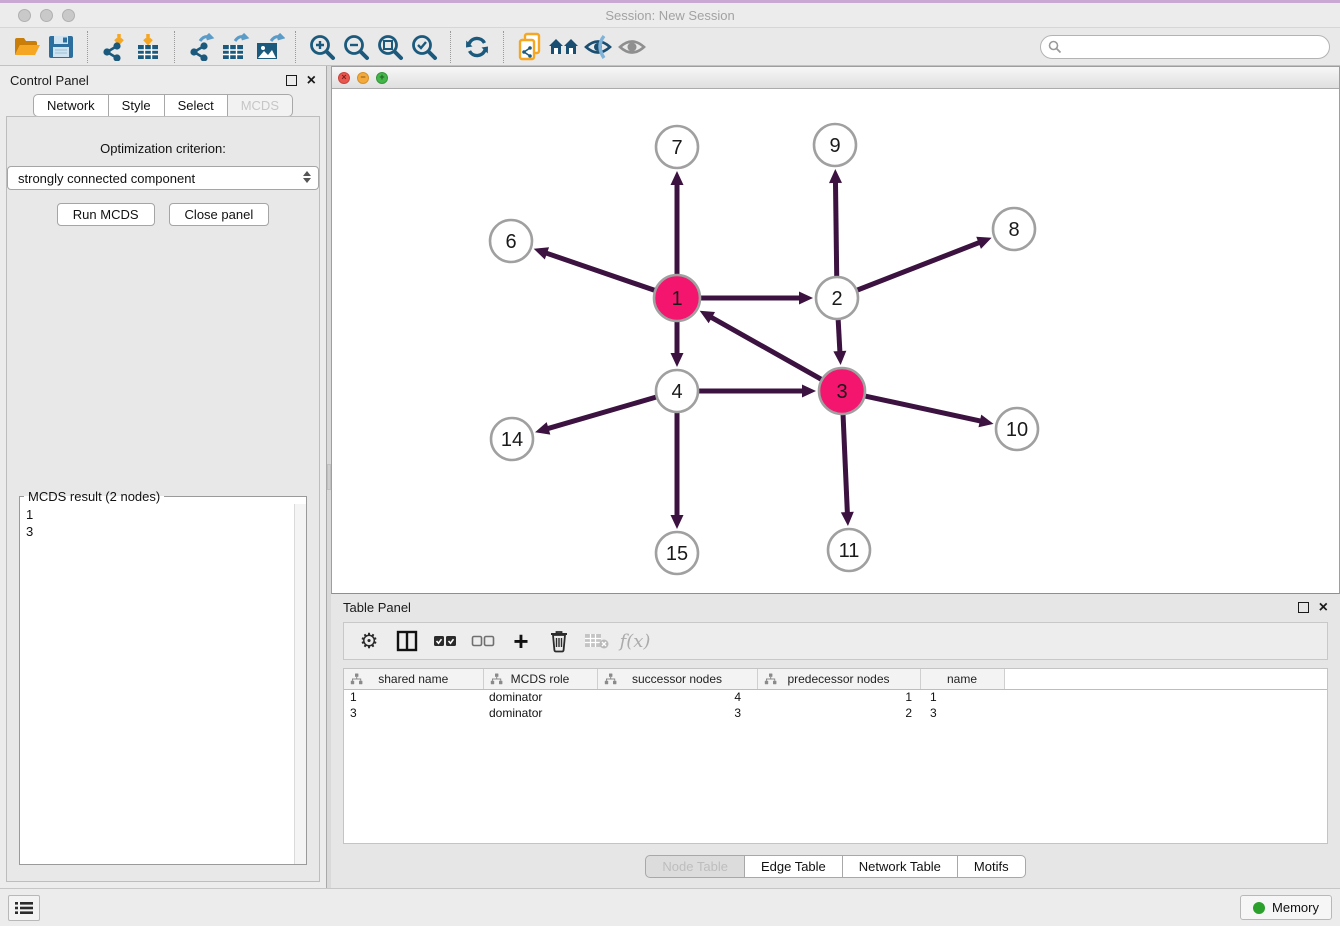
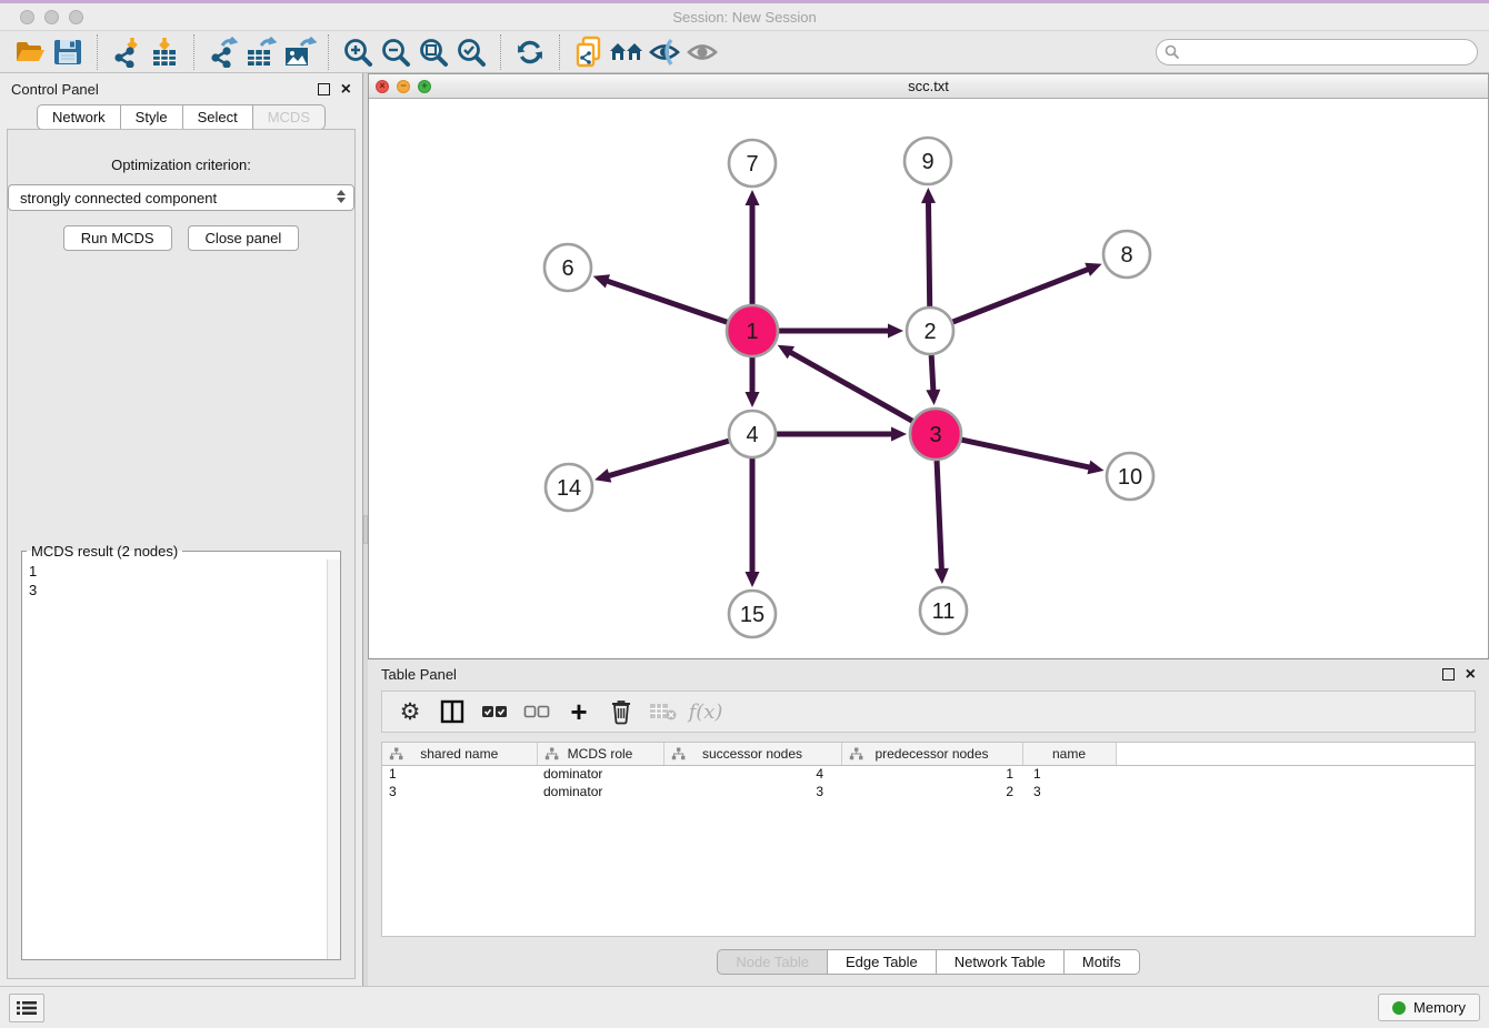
  Session: New Session
  Control Panel
  ×
  Network
  Style
  Select
  MCDS
  Optimization criterion:
  strongly connected component
  Run MCDS
  Close panel
  MCDS result (2 nodes)
  1
  3
  ×
  −
  +
+ scc.txt
  7
  9
  6
  8
  1
  2
  4
  3
  14
  10
  15
  11
  Table Panel
  ×
  ⚙
  +
  f(x)
  shared name	MCDS role	successor nodes	predecessor nodes	name
  1	dominator	4	1	1
  3	dominator	3	2	3
  Node Table
  Edge Table
  Network Table
  Motifs
  Memory
